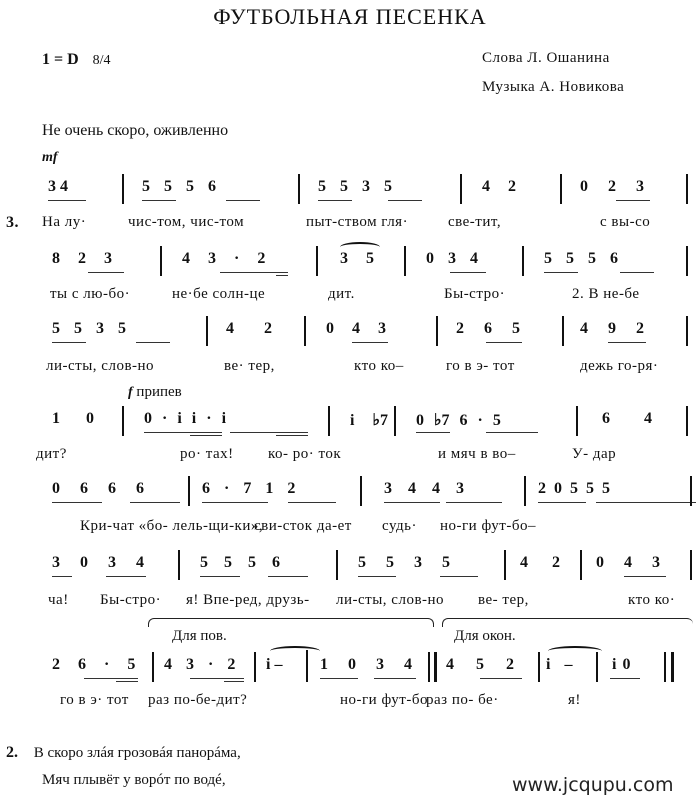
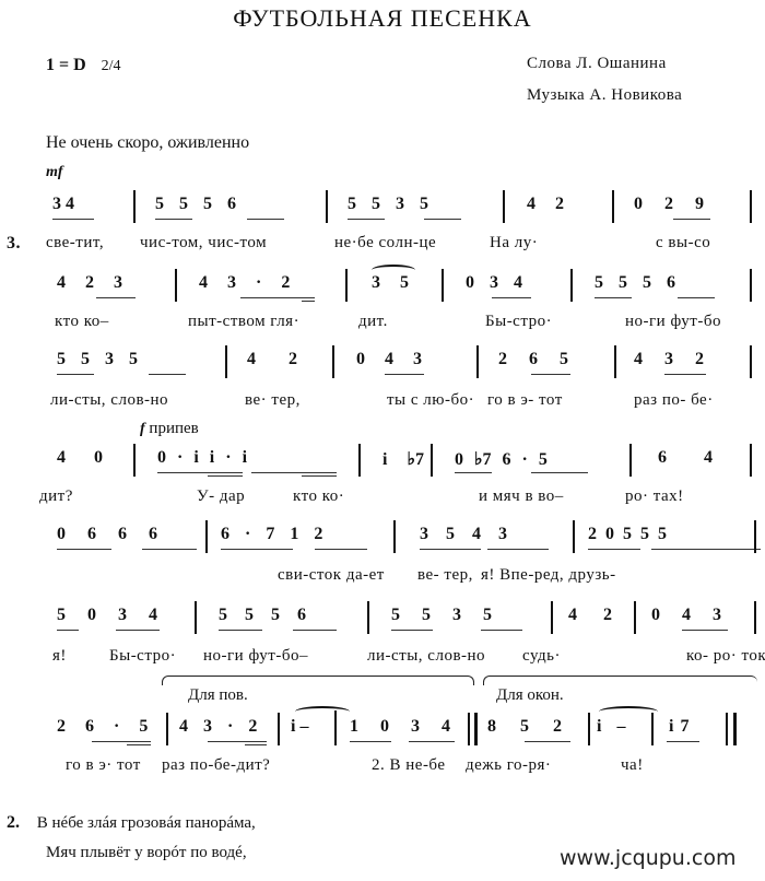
  ФУТБОЛЬНАЯ ПЕСЕНКА
- 1 = D 8/4
+ 1 = D 2/4
  Слова Л. Ошанина
  Музыка А. Новикова
  Не очень скоро, оживленно
  mf
  3 4
  5 5 5 6
  5 5 3 5
  4 2
- 0 2 3
+ 0 2 9
  3.
- На лу·
+ све-тит,
  чис-том, чис-том
- пыт-ством гля·
+ не·бе солн-це
- све-тит,
+ На лу·
  с вы-со
- 8 2 3
+ 4 2 3
  4 3 · 2
  3 5
  0 3 4
  5 5 5 6
- ты с лю-бо·
+ кто ко–
- не·бе солн-це
+ пыт-ством гля·
  дит.
  Бы-стро·
- 2. В не-бе
+ но-ги фут-бо
  5 5 3 5
  4 2
  0 4 3
  2 6 5
- 4 9 2
+ 4 3 2
  ли-сты, слов-но
  ве· тер,
- кто ко–
+ ты с лю-бо·
  го в э- тот
- дежь го-ря·
+ раз по- бе·
  f припев
- 1 0
+ 4 0
  0 · i i · i
  i ♭7
  0 ♭7 6 · 5
  6 4
  дит?
- ро· тах!
+ У- дар
- ко- ро· ток
+ кто ко·
  и мяч в во–
- У- дар
+ ро· тах!
  0 6 6 6
  6 · 7 1 2
- 3 4 4 3
+ 3 5 4 3
  2 0 5 5 5
- Кри-чат «бо- лель-щи-ки»,
  сви-сток да-ет
- судь·
+ ве- тер,
- но-ги фут-бо–
+ я! Впе-ред, друзь-
- 3 0 3 4
+ 5 0 3 4
  5 5 5 6
  5 5 3 5
  4 2
  0 4 3
- ча!
+ я!
  Бы-стро·
- я! Впе-ред, друзь-
+ но-ги фут-бо–
  ли-сты, слов-но
- ве- тер,
+ судь·
- кто ко·
+ ко- ро· ток
  Для пов.
  Для окон.
  2 6 · 5
  4 3 · 2
  i –
  1 0 3 4
- 4 5 2
+ 8 5 2
  i –
- i 0
+ i 7
  го в э· тот
  раз по-бе-дит?
- но-ги фут-бо
+ 2. В не-бе
- раз по- бе·
+ дежь го-ря·
- я!
+ ча!
- 2. В скоро злáя грозовáя панорáма,
+ 2. В нéбе злáя грозовáя панорáма,
  Мяч плывёт у ворóт по водé,
  www.jcqupu.com
